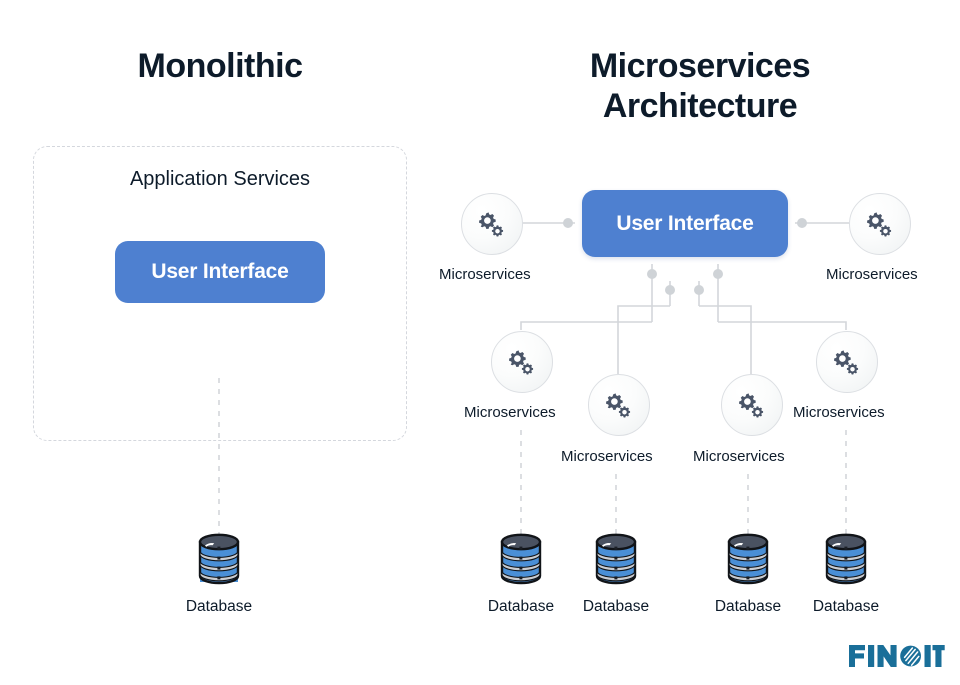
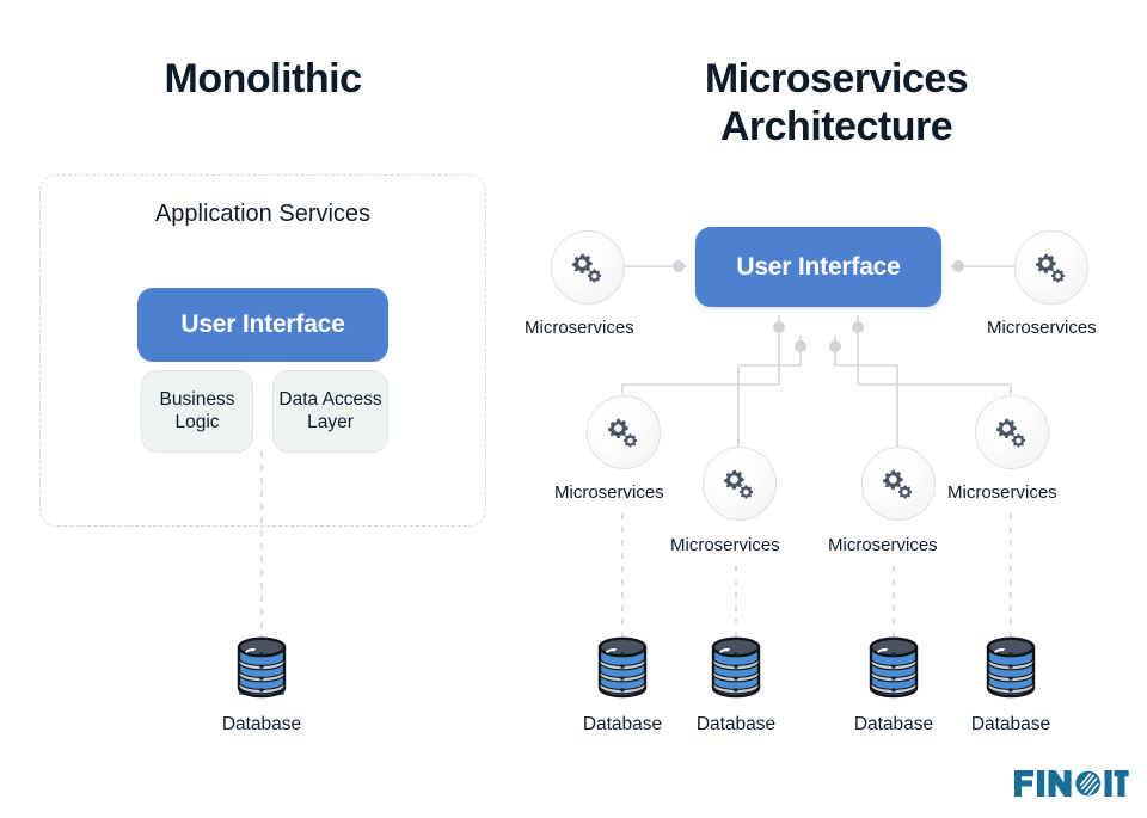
  Monolithic
  Microservices
  Architecture
  Application Services
  User Interface
+ Business Logic
+ Data Access Layer
  Database
  User Interface
  Microservices
  Microservices
  Microservices
  Microservices
  Microservices
  Microservices
  Database
  Database
  Database
  Database
